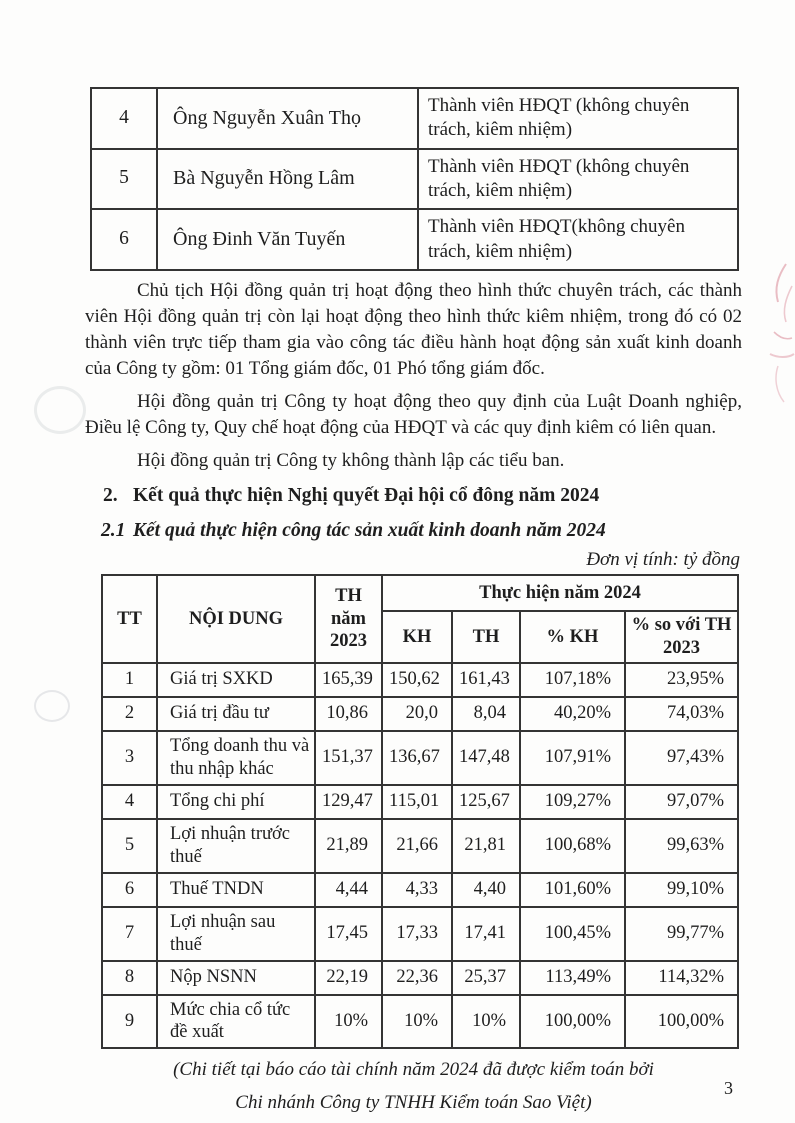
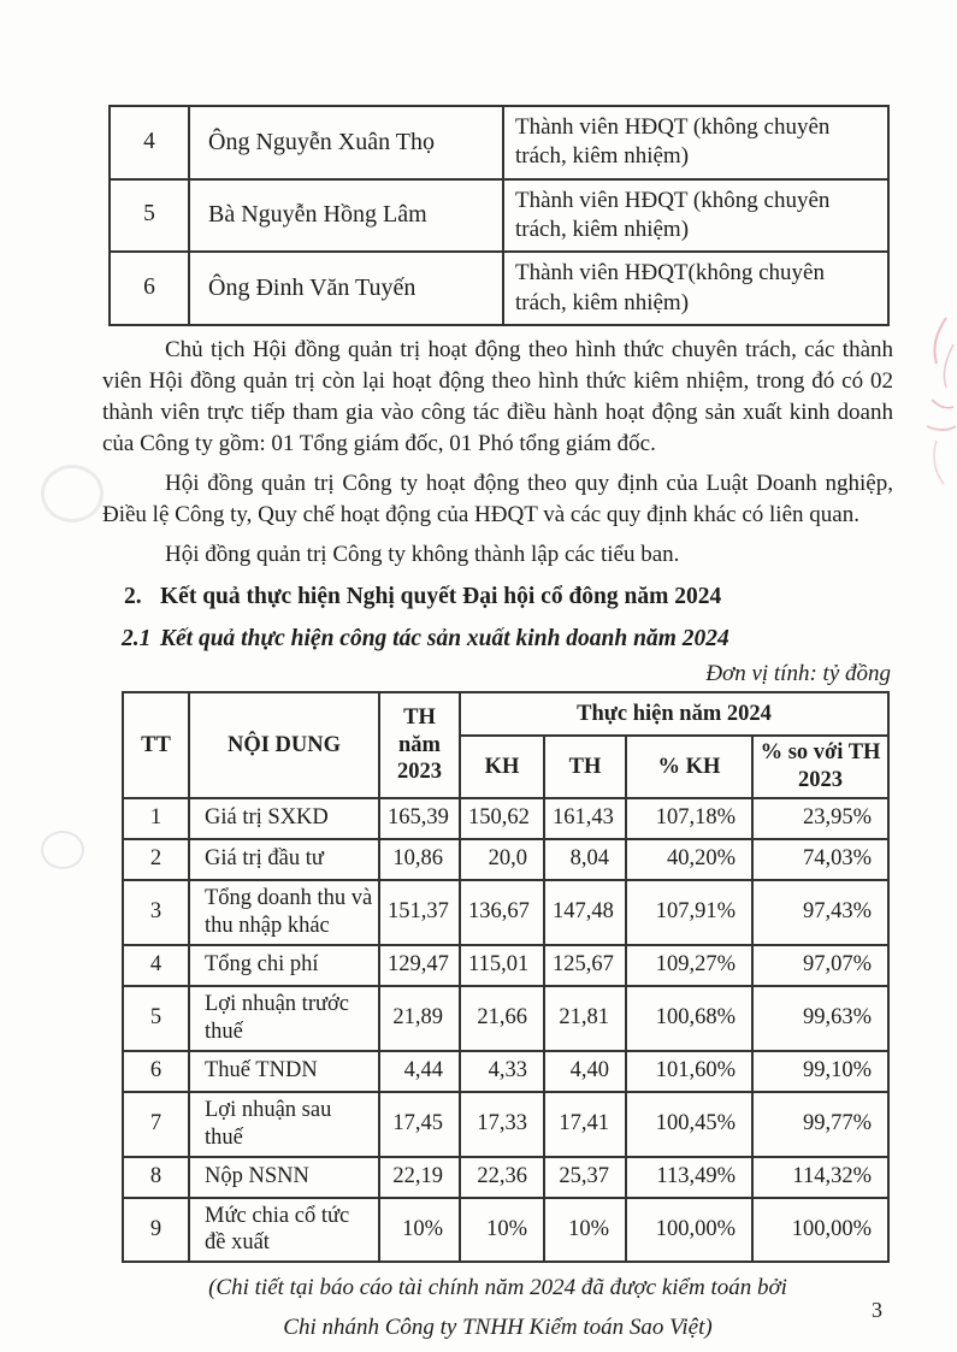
  4	Ông Nguyễn Xuân Thọ	Thành viên HĐQT (không chuyên trách, kiêm nhiệm)
  5	Bà Nguyễn Hồng Lâm	Thành viên HĐQT (không chuyên trách, kiêm nhiệm)
  6	Ông Đinh Văn Tuyến	Thành viên HĐQT(không chuyên trách, kiêm nhiệm)
  Chủ tịch Hội đồng quản trị hoạt động theo hình thức chuyên trách, các thành viên Hội đồng quản trị còn lại hoạt động theo hình thức kiêm nhiệm, trong đó có 02 thành viên trực tiếp tham gia vào công tác điều hành hoạt động sản xuất kinh doanh của Công ty gồm: 01 Tổng giám đốc, 01 Phó tổng giám đốc.
- Hội đồng quản trị Công ty hoạt động theo quy định của Luật Doanh nghiệp, Điều lệ Công ty, Quy chế hoạt động của HĐQT và các quy định kiêm có liên quan.
+ Hội đồng quản trị Công ty hoạt động theo quy định của Luật Doanh nghiệp, Điều lệ Công ty, Quy chế hoạt động của HĐQT và các quy định khác có liên quan.
  Hội đồng quản trị Công ty không thành lập các tiểu ban.
  2. Kết quả thực hiện Nghị quyết Đại hội cổ đông năm 2024
  2.1 Kết quả thực hiện công tác sản xuất kinh doanh năm 2024
  Đơn vị tính: tỷ đồng
  TT	NỘI DUNG	TH năm 2023	Thực hiện năm 2024
  KH	TH	% KH	% so với TH 2023
  1	Giá trị SXKD	165,39	150,62	161,43	107,18%	23,95%
  2	Giá trị đầu tư	10,86	20,0	8,04	40,20%	74,03%
  3	Tổng doanh thu và thu nhập khác	151,37	136,67	147,48	107,91%	97,43%
  4	Tổng chi phí	129,47	115,01	125,67	109,27%	97,07%
  5	Lợi nhuận trước thuế	21,89	21,66	21,81	100,68%	99,63%
  6	Thuế TNDN	4,44	4,33	4,40	101,60%	99,10%
  7	Lợi nhuận sau thuế	17,45	17,33	17,41	100,45%	99,77%
  8	Nộp NSNN	22,19	22,36	25,37	113,49%	114,32%
  9	Mức chia cổ tức đề xuất	10%	10%	10%	100,00%	100,00%
  (Chi tiết tại báo cáo tài chính năm 2024 đã được kiểm toán bởi
  Chi nhánh Công ty TNHH Kiểm toán Sao Việt)
  3
